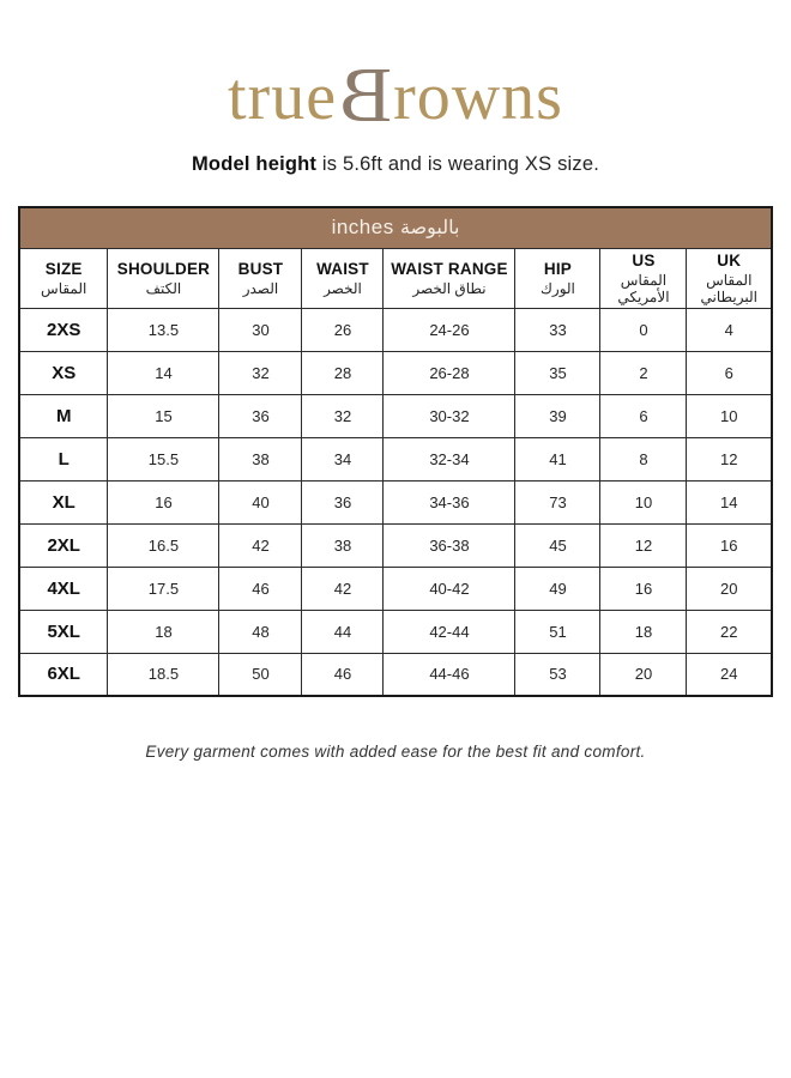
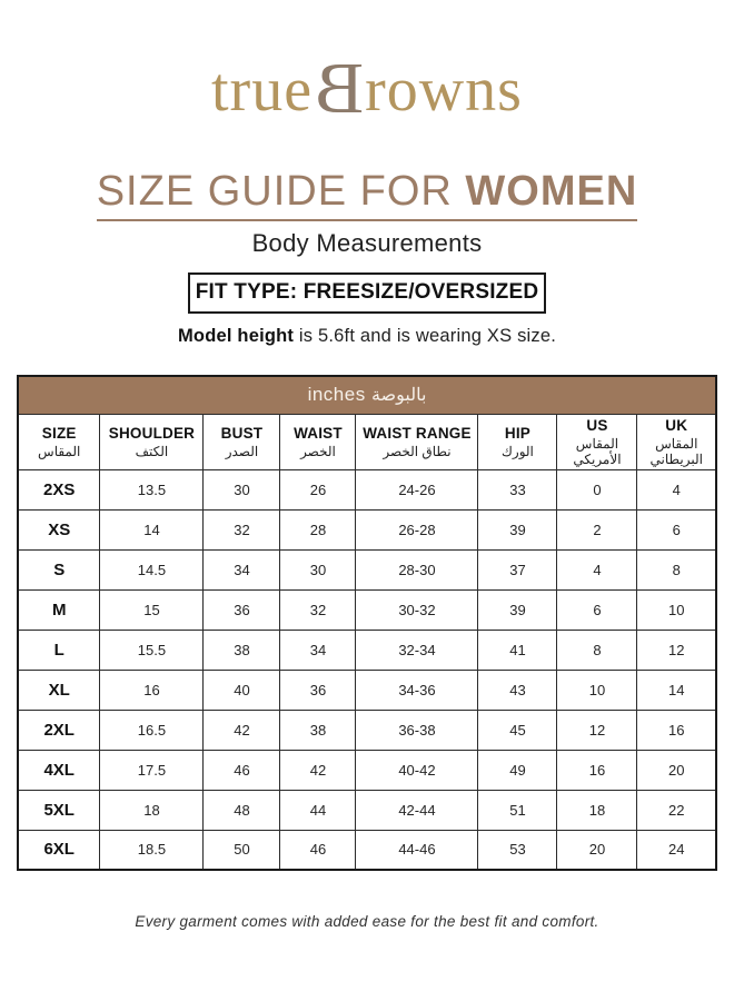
+ SIZE GUIDE FOR WOMEN
+ Body Measurements
+ FIT TYPE: FREESIZE/OVERSIZED
  Model height is 5.6ft and is wearing XS size.
  inches بالبوصة
  SIZE المقاس	SHOULDER الكتف	BUST الصدر	WAIST الخصر	WAIST RANGE نطاق الخصر	HIP الورك	US المقاس الأمريكي	UK المقاس البريطاني
  2XS	13.5	30	26	24-26	33	0	4
- XS	14	32	28	26-28	35	2	6
+ XS	14	32	28	26-28	39	2	6
+ S	14.5	34	30	28-30	37	4	8
  M	15	36	32	30-32	39	6	10
  L	15.5	38	34	32-34	41	8	12
- XL	16	40	36	34-36	73	10	14
+ XL	16	40	36	34-36	43	10	14
  2XL	16.5	42	38	36-38	45	12	16
  4XL	17.5	46	42	40-42	49	16	20
  5XL	18	48	44	42-44	51	18	22
  6XL	18.5	50	46	44-46	53	20	24
  Every garment comes with added ease for the best fit and comfort.
